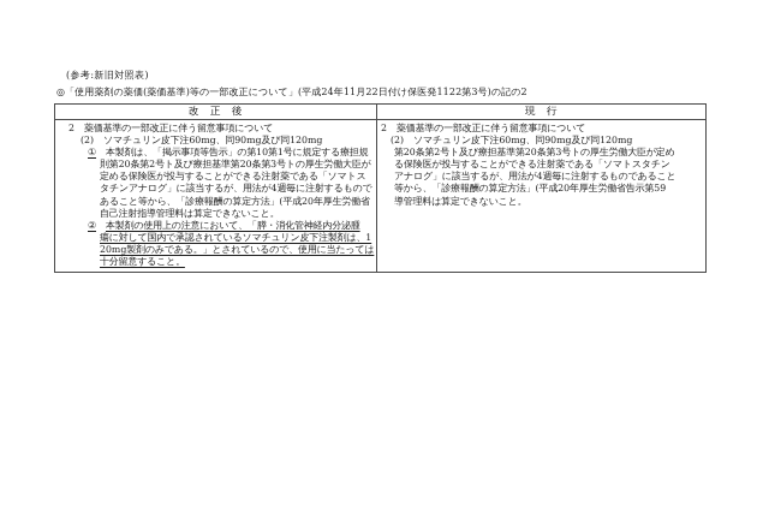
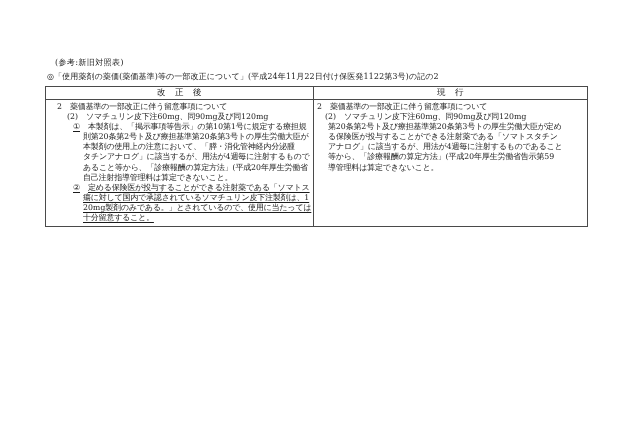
  (参考:新旧対照表)
  ◎「使用薬剤の薬価(薬価基準)等の一部改正について」(平成24年11月22日付け保医発1122第3号)の記の2
  改 正 後
  現 行
  2 薬価基準の一部改正に伴う留意事項について
  (2) ソマチュリン皮下注60mg、同90mg及び同120mg
  ① 本製剤は、「掲示事項等告示」の第10第1号に規定する療担規
  則第20条第2号ト及び療担基準第20条第3号トの厚生労働大臣が
- 定める保険医が投与することができる注射薬である「ソマトス
+ 本製剤の使用上の注意において、「膵・消化管神経内分泌腫
  タチンアナログ」に該当するが、用法が4週毎に注射するもので
  あること等から、「診療報酬の算定方法」(平成20年厚生労働省
  自己注射指導管理料は算定できないこと。
- ② 本製剤の使用上の注意において、「膵・消化管神経内分泌腫
+ ② 定める保険医が投与することができる注射薬である「ソマトス
  瘍に対して国内で承認されているソマチュリン皮下注製剤は、1
  20mg製剤のみである。」とされているので、使用に当たっては
  十分留意すること。
  2 薬価基準の一部改正に伴う留意事項について
  (2) ソマチュリン皮下注60mg、同90mg及び同120mg
  第20条第2号ト及び療担基準第20条第3号トの厚生労働大臣が定め
  る保険医が投与することができる注射薬である「ソマトスタチン
  アナログ」に該当するが、用法が4週毎に注射するものであること
  等から、「診療報酬の算定方法」(平成20年厚生労働省告示第59
  導管理料は算定できないこと。
